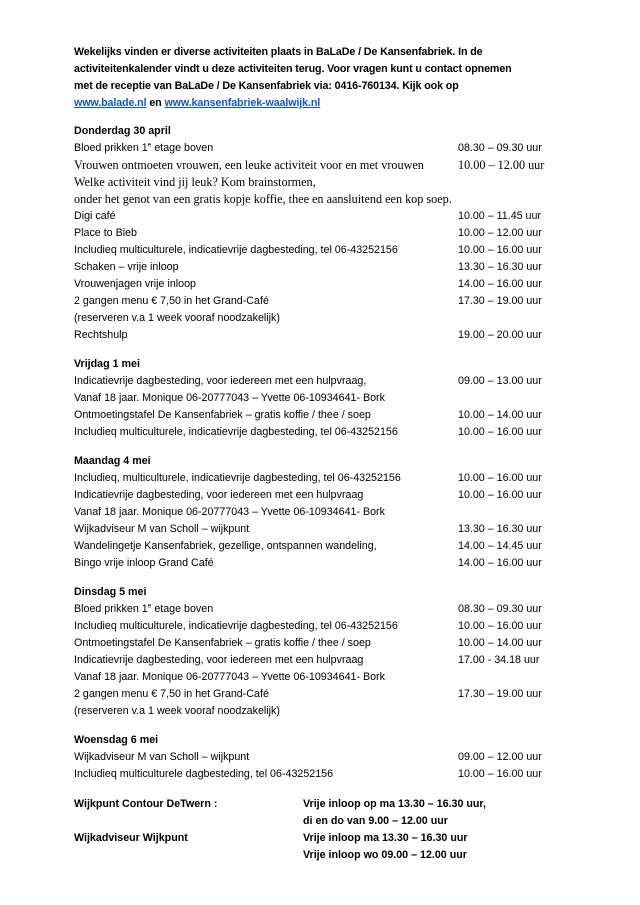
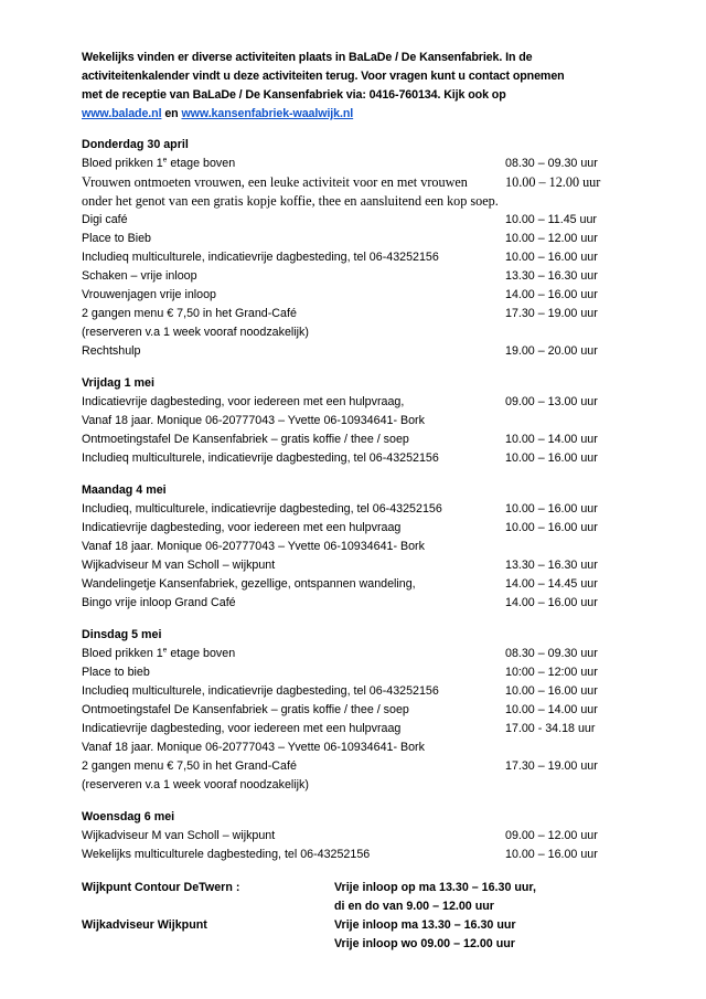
  Wekelijks vinden er diverse activiteiten plaats in BaLaDe / De Kansenfabriek. In de
  activiteitenkalender vindt u deze activiteiten terug. Voor vragen kunt u contact opnemen
  met de receptie van BaLaDe / De Kansenfabriek via: 0416-760134. Kijk ook op
  www.balade.nl en www.kansenfabriek-waalwijk.nl
  Donderdag 30 april
  Bloed prikken 1 etage boven
  08.30 – 09.30 uur
  Vrouwen ontmoeten vrouwen, een leuke activiteit voor en met vrouwen
  10.00 – 12.00 uur
- Welke activiteit vind jij leuk? Kom brainstormen,
  onder het genot van een gratis kopje koffie, thee en aansluitend een kop soep.
  Digi café
  10.00 – 11.45 uur
  Place to Bieb
  10.00 – 12.00 uur
  Includieq multiculturele, indicatievrije dagbesteding, tel 06-43252156
  10.00 – 16.00 uur
  Schaken – vrije inloop
  13.30 – 16.30 uur
  Vrouwenjagen vrije inloop
  14.00 – 16.00 uur
  2 gangen menu € 7,50 in het Grand-Café
  17.30 – 19.00 uur
  (reserveren v.a 1 week vooraf noodzakelijk)
  Rechtshulp
  19.00 – 20.00 uur
  Vrijdag 1 mei
  Indicatievrije dagbesteding, voor iedereen met een hulpvraag,
  09.00 – 13.00 uur
  Vanaf 18 jaar. Monique 06-20777043 – Yvette 06-10934641- Bork
  Ontmoetingstafel De Kansenfabriek – gratis koffie / thee / soep
  10.00 – 14.00 uur
  Includieq multiculturele, indicatievrije dagbesteding, tel 06-43252156
  10.00 – 16.00 uur
  Maandag 4 mei
  Includieq, multiculturele, indicatievrije dagbesteding, tel 06-43252156
  10.00 – 16.00 uur
  Indicatievrije dagbesteding, voor iedereen met een hulpvraag
  10.00 – 16.00 uur
  Vanaf 18 jaar. Monique 06-20777043 – Yvette 06-10934641- Bork
  Wijkadviseur M van Scholl – wijkpunt
  13.30 – 16.30 uur
  Wandelingetje Kansenfabriek, gezellige, ontspannen wandeling,
  14.00 – 14.45 uur
  Bingo vrije inloop Grand Café
  14.00 – 16.00 uur
  Dinsdag 5 mei
  Bloed prikken 1 etage boven
  08.30 – 09.30 uur
+ Place to bieb
+ 10:00 – 12:00 uur
  Includieq multiculturele, indicatievrije dagbesteding, tel 06-43252156
  10.00 – 16.00 uur
  Ontmoetingstafel De Kansenfabriek – gratis koffie / thee / soep
  10.00 – 14.00 uur
  Indicatievrije dagbesteding, voor iedereen met een hulpvraag
  17.00 - 34.18 uur
  Vanaf 18 jaar. Monique 06-20777043 – Yvette 06-10934641- Bork
  2 gangen menu € 7,50 in het Grand-Café
  17.30 – 19.00 uur
  (reserveren v.a 1 week vooraf noodzakelijk)
  Woensdag 6 mei
  Wijkadviseur M van Scholl – wijkpunt
  09.00 – 12.00 uur
- Includieq multiculturele dagbesteding, tel 06-43252156
+ Wekelijks multiculturele dagbesteding, tel 06-43252156
  10.00 – 16.00 uur
  Wijkpunt Contour DeTwern :
  Vrije inloop op ma 13.30 – 16.30 uur,
  di en do van 9.00 – 12.00 uur
  Wijkadviseur Wijkpunt
  Vrije inloop ma 13.30 – 16.30 uur
  Vrije inloop wo 09.00 – 12.00 uur
